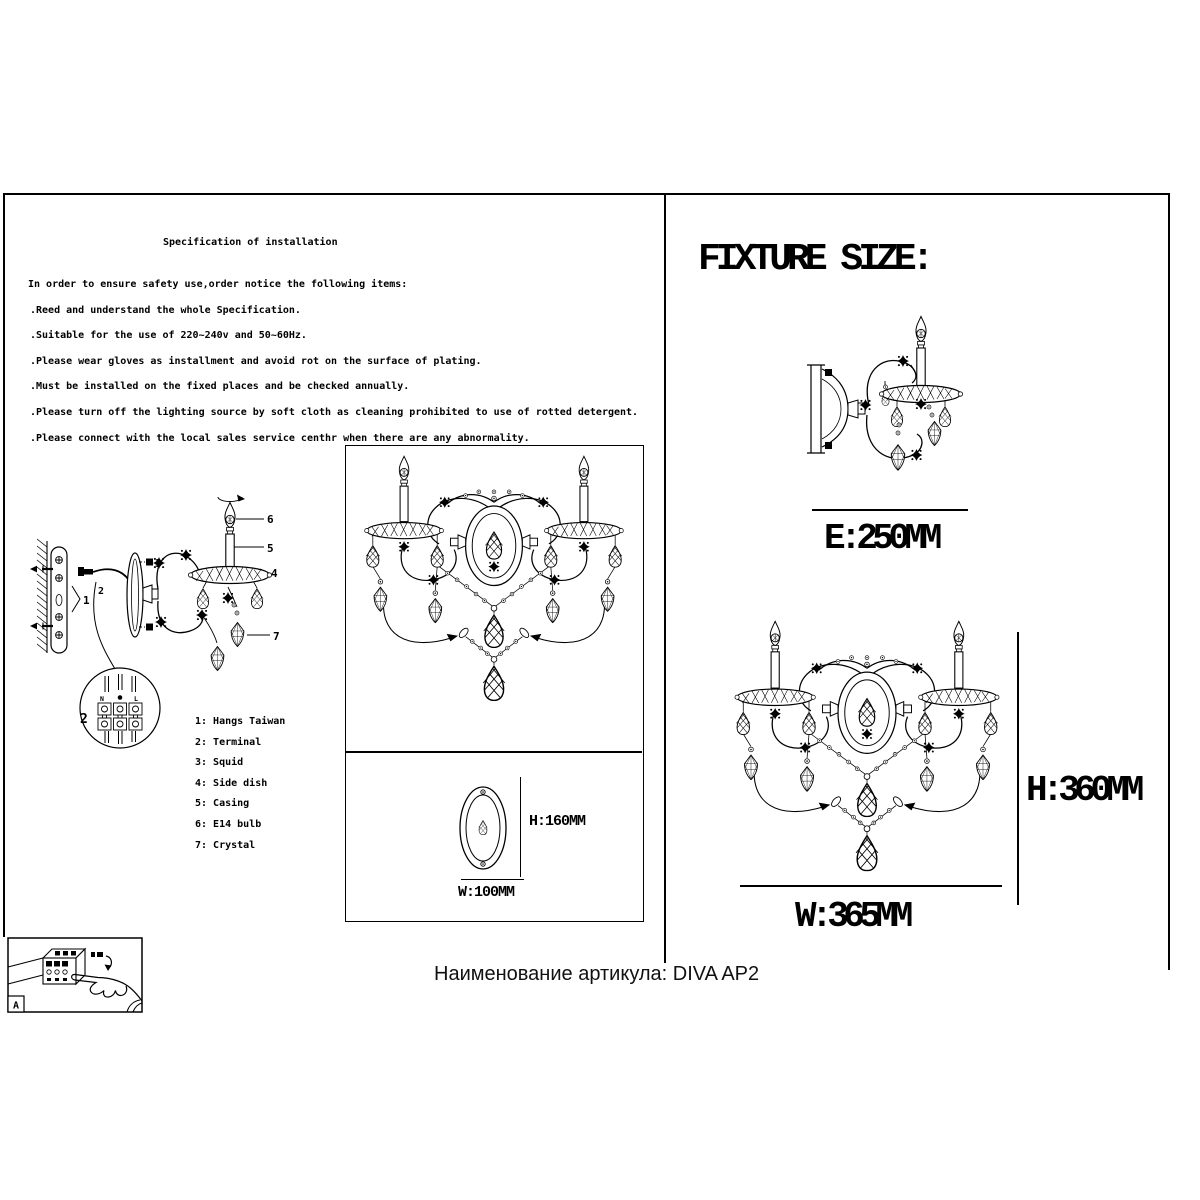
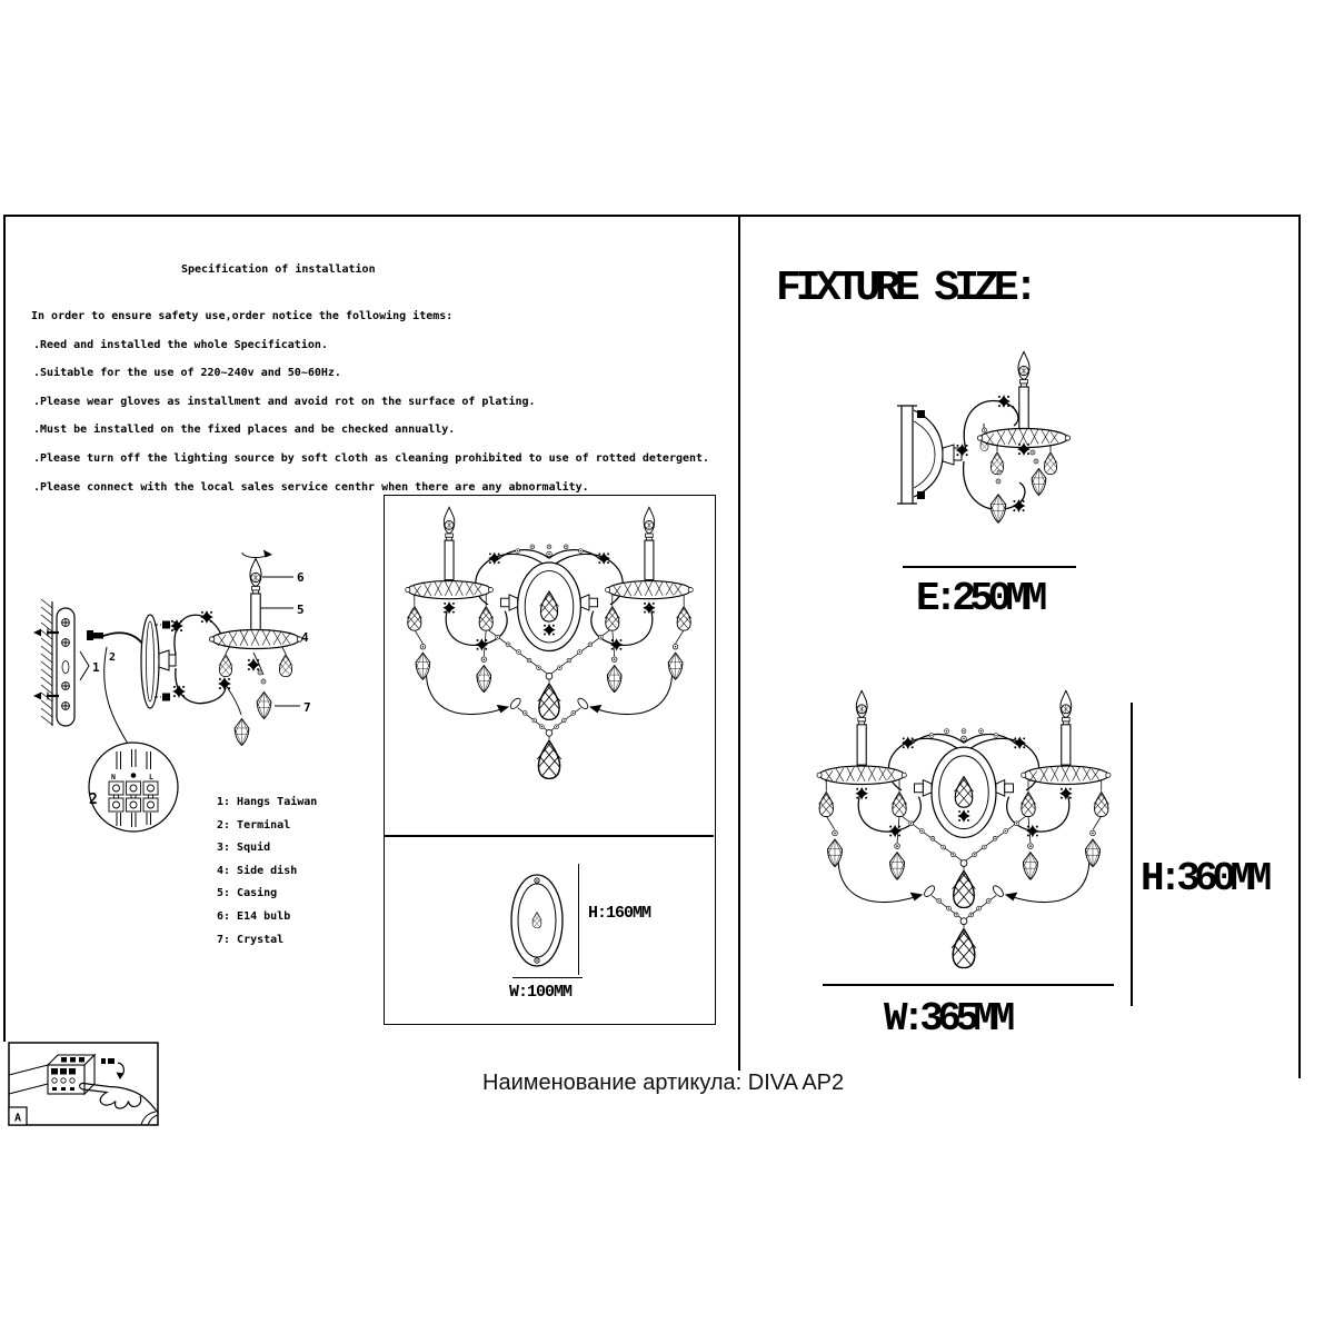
  Specification of installation
  In order to ensure safety use,order notice the following items:
- .Reed and understand the whole Specification.
+ .Reed and installed the whole Specification.
  .Suitable for the use of 220~240v and 50~60Hz.
  .Please wear gloves as installment and avoid rot on the surface of plating.
  .Must be installed on the fixed places and be checked annually.
  .Please turn off the lighting source by soft cloth as cleaning prohibited to use of rotted detergent.
  .Please connect with the local sales service centhr when there are any abnormality.
  1
  2
  3
  4
  5
  6
  7
  N
  L
  2
  1: Hangs Taiwan
  2: Terminal
  3: Squid
  4: Side dish
  5: Casing
  6: E14 bulb
  7: Crystal
  H:160MM
  W:100MM
  FIXTURE SIZE:
  E:250MM
  W:365MM
  H:360MM
  A
  Наименование артикула: DIVA AP2
